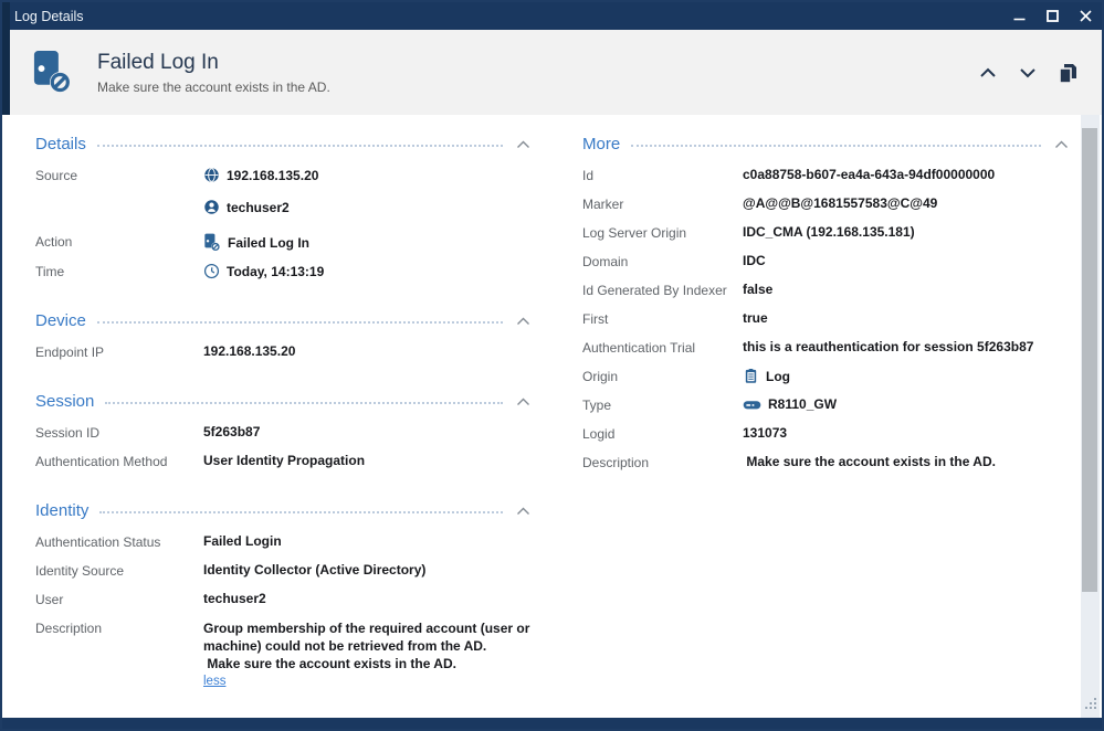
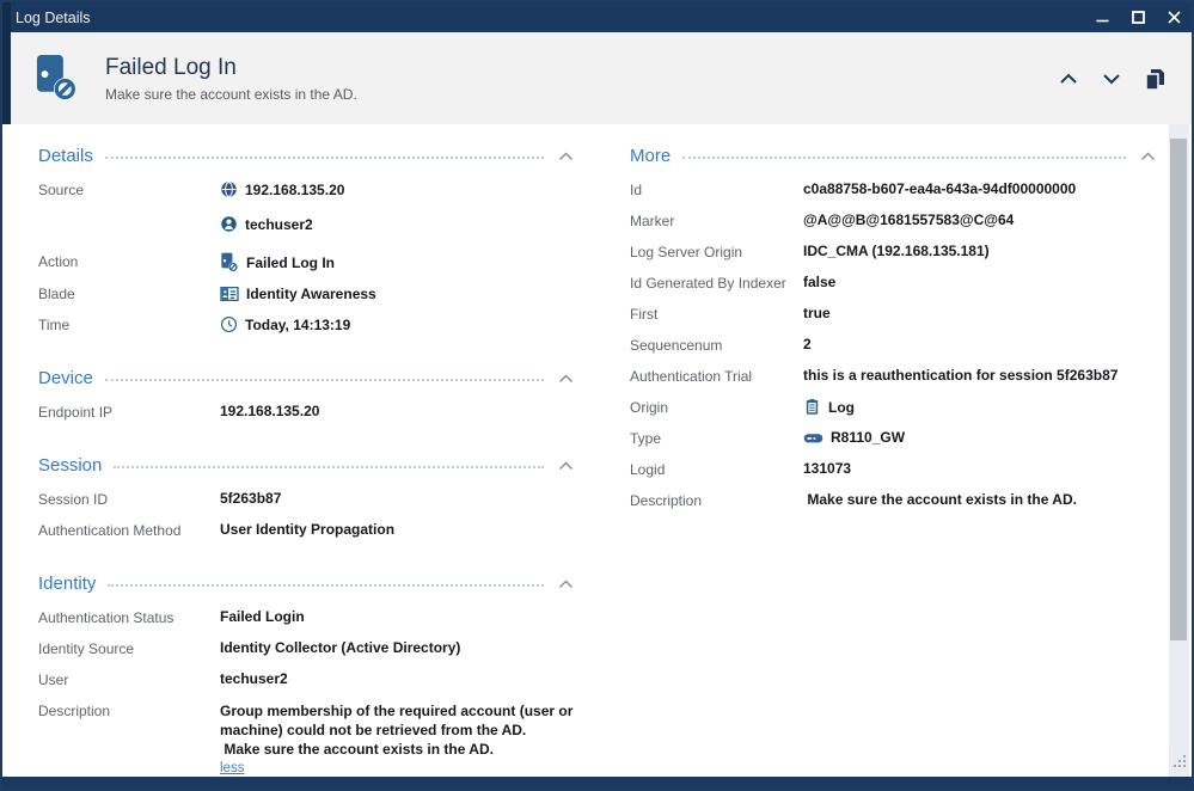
  Log Details
  Failed Log In
  Make sure the account exists in the AD.
  Details
  Source
  192.168.135.20
  techuser2
  Action
  Failed Log In
+ Blade
+ Identity Awareness
  Time
  Today, 14:13:19
  Device
  Endpoint IP
  192.168.135.20
  Session
  Session ID
  5f263b87
  Authentication Method
  User Identity Propagation
  Identity
  Authentication Status
  Failed Login
  Identity Source
  Identity Collector (Active Directory)
  User
  techuser2
  Description
  Group membership of the required account (user or
  machine) could not be retrieved from the AD.
  Make sure the account exists in the AD.
  less
  More
  Id
  c0a88758-b607-ea4a-643a-94df00000000
  Marker
- @A@@B@1681557583@C@49
+ @A@@B@1681557583@C@64
  Log Server Origin
  IDC_CMA (192.168.135.181)
- Domain
- IDC
  Id Generated By Indexer
  false
  First
  true
+ Sequencenum
+ 2
  Authentication Trial
  this is a reauthentication for session 5f263b87
  Origin
  Log
  Type
  R8110_GW
  Logid
  131073
  Description
  Make sure the account exists in the AD.
